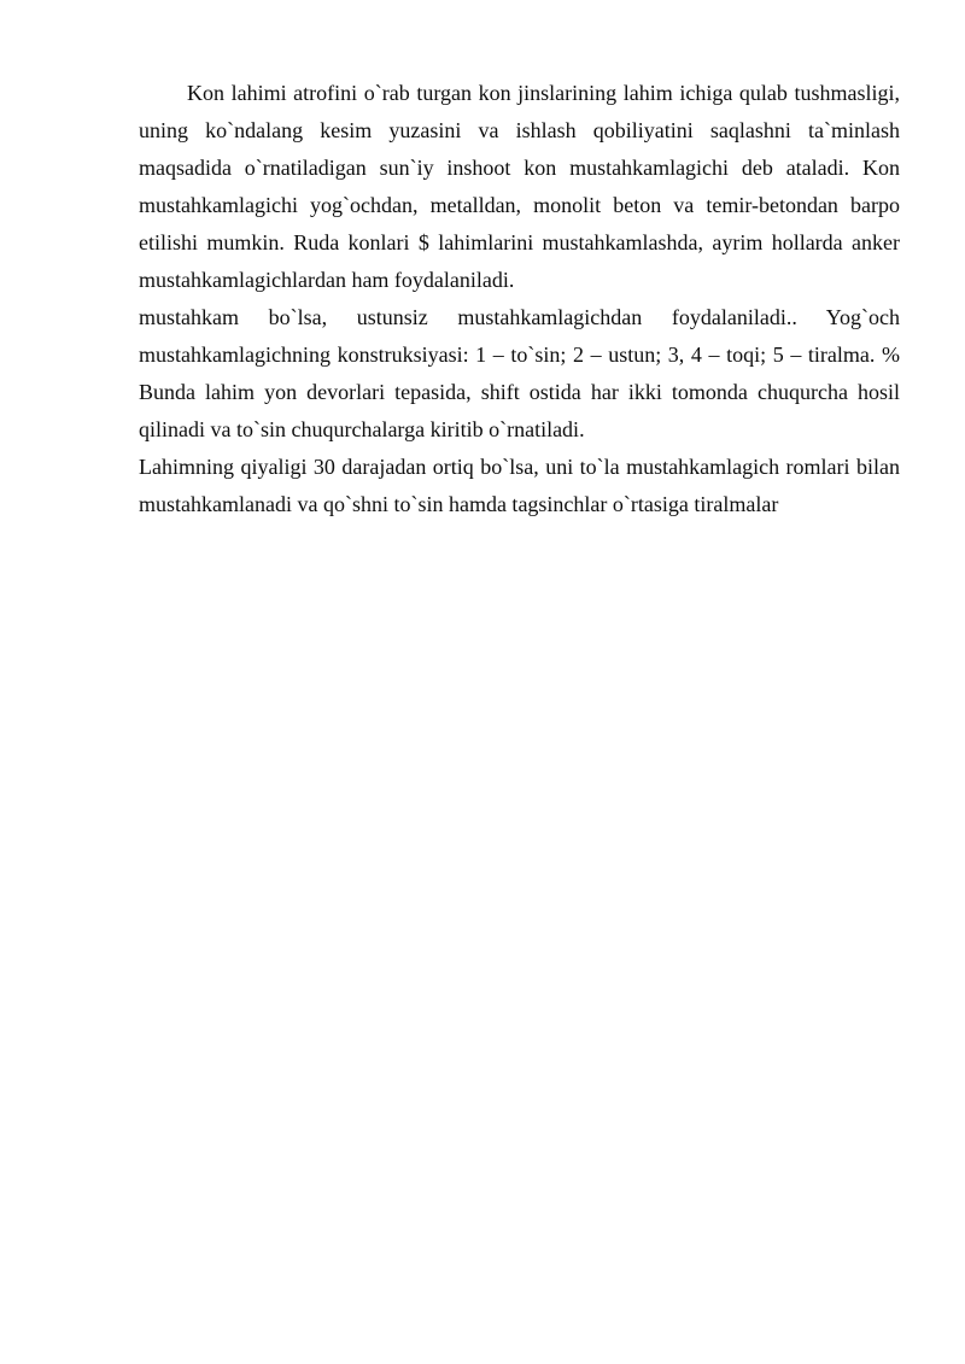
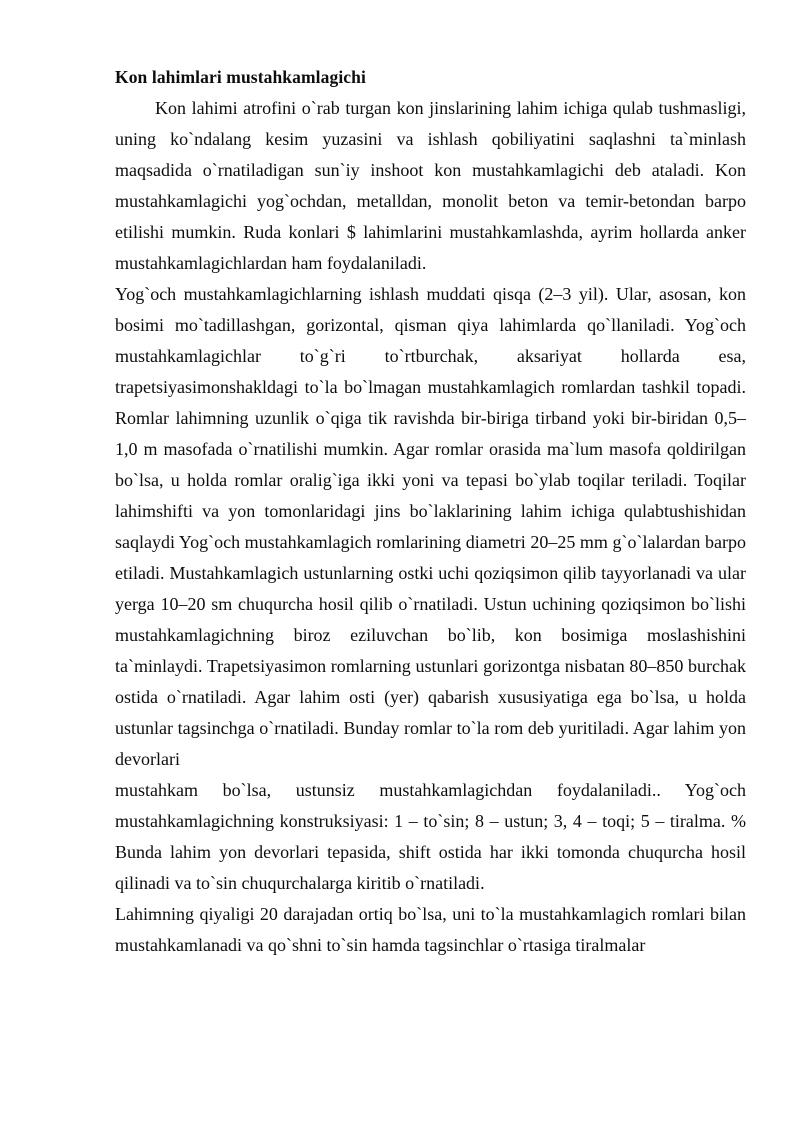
+ Kon lahimlari mustahkamlagichi
  Kon lahimi atrofini o`rab turgan kon jinslarining lahim ichiga qulab tushmasligi, uning ko`ndalang kesim yuzasini va ishlash qobiliyatini saqlashni ta`minlash maqsadida o`rnatiladigan sun`iy inshoot kon mustahkamlagichi deb ataladi. Kon mustahkamlagichi yog`ochdan, metalldan, monolit beton va temir-betondan barpo etilishi mumkin. Ruda konlari $ lahimlarini mustahkamlashda, ayrim hollarda anker mustahkamlagichlardan ham foydalaniladi.
+ Yog`och mustahkamlagichlarning ishlash muddati qisqa (2–3 yil). Ular, asosan, kon bosimi mo`tadillashgan, gorizontal, qisman qiya lahimlarda qo`llaniladi. Yog`och mustahkamlagichlar to`g`ri to`rtburchak, aksariyat hollarda esa, trapetsiyasimonshakldagi to`la bo`lmagan mustahkamlagich romlardan tashkil topadi. Romlar lahimning uzunlik o`qiga tik ravishda bir-biriga tirband yoki bir-biridan 0,5–1,0 m masofada o`rnatilishi mumkin. Agar romlar orasida ma`lum masofa qoldirilgan bo`lsa, u holda romlar oralig`iga ikki yoni va tepasi bo`ylab toqilar teriladi. Toqilar lahimshifti va yon tomonlaridagi jins bo`laklarining lahim ichiga qulabtushishidan saqlaydi Yog`och mustahkamlagich romlarining diametri 20–25 mm g`o`lalardan barpo etiladi. Mustahkamlagich ustunlarning ostki uchi qoziqsimon qilib tayyorlanadi va ular yerga 10–20 sm chuqurcha hosil qilib o`rnatiladi. Ustun uchining qoziqsimon bo`lishi mustahkamlagichning biroz eziluvchan bo`lib, kon bosimiga moslashishini ta`minlaydi. Trapetsiyasimon romlarning ustunlari gorizontga nisbatan 80–850 burchak ostida o`rnatiladi. Agar lahim osti (yer) qabarish xususiyatiga ega bo`lsa, u holda ustunlar tagsinchga o`rnatiladi. Bunday romlar to`la rom deb yuritiladi. Agar lahim yon devorlari
- mustahkam bo`lsa, ustunsiz mustahkamlagichdan foydalaniladi.. Yog`och mustahkamlagichning konstruksiyasi: 1 – to`sin; 2 – ustun; 3, 4 – toqi; 5 – tiralma. % Bunda lahim yon devorlari tepasida, shift ostida har ikki tomonda chuqurcha hosil qilinadi va to`sin chuqurchalarga kiritib o`rnatiladi.
+ mustahkam bo`lsa, ustunsiz mustahkamlagichdan foydalaniladi.. Yog`och mustahkamlagichning konstruksiyasi: 1 – to`sin; 8 – ustun; 3, 4 – toqi; 5 – tiralma. % Bunda lahim yon devorlari tepasida, shift ostida har ikki tomonda chuqurcha hosil qilinadi va to`sin chuqurchalarga kiritib o`rnatiladi.
- Lahimning qiyaligi 30 darajadan ortiq bo`lsa, uni to`la mustahkamlagich romlari bilan mustahkamlanadi va qo`shni to`sin hamda tagsinchlar o`rtasiga tiralmalar
+ Lahimning qiyaligi 20 darajadan ortiq bo`lsa, uni to`la mustahkamlagich romlari bilan mustahkamlanadi va qo`shni to`sin hamda tagsinchlar o`rtasiga tiralmalar
